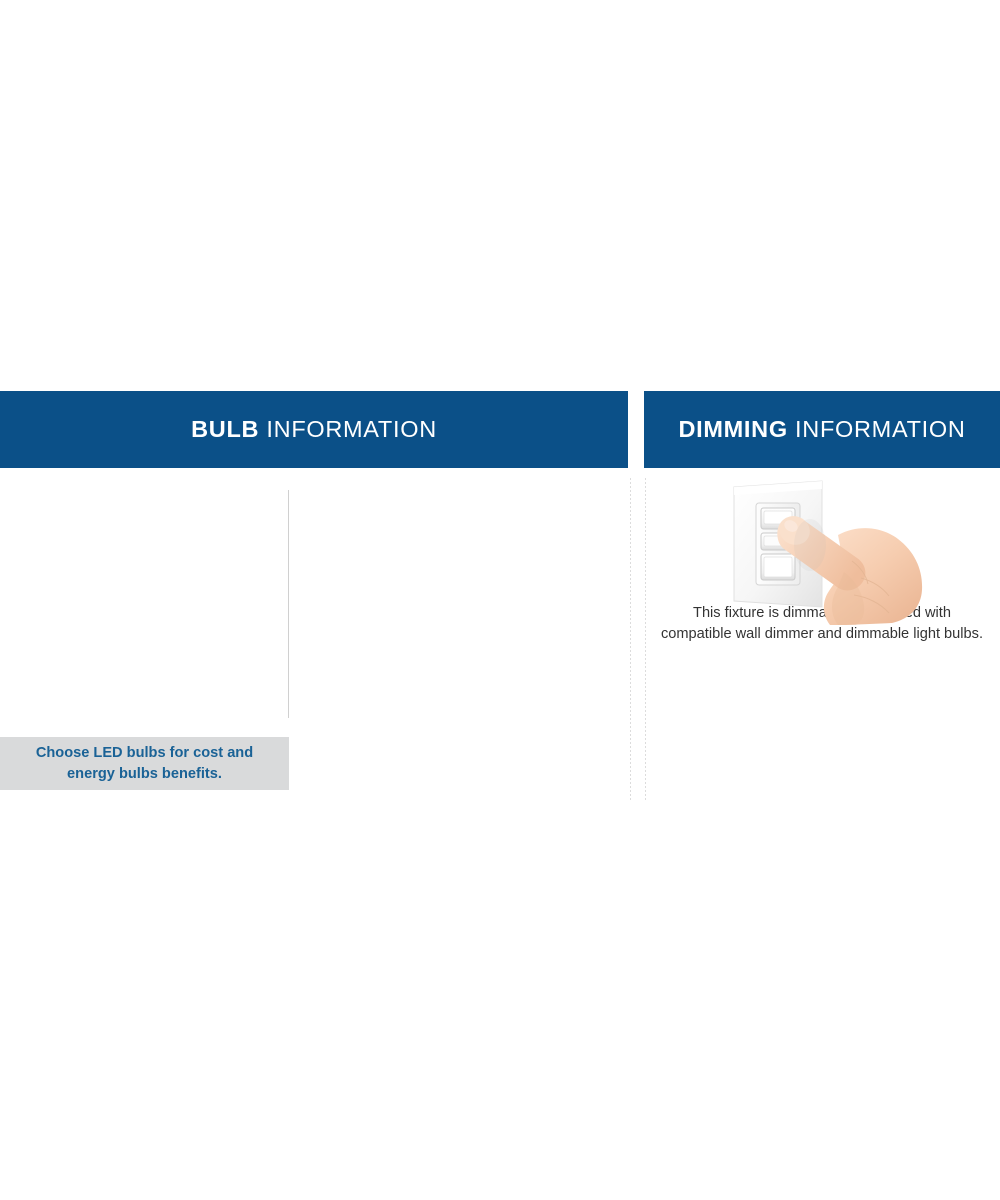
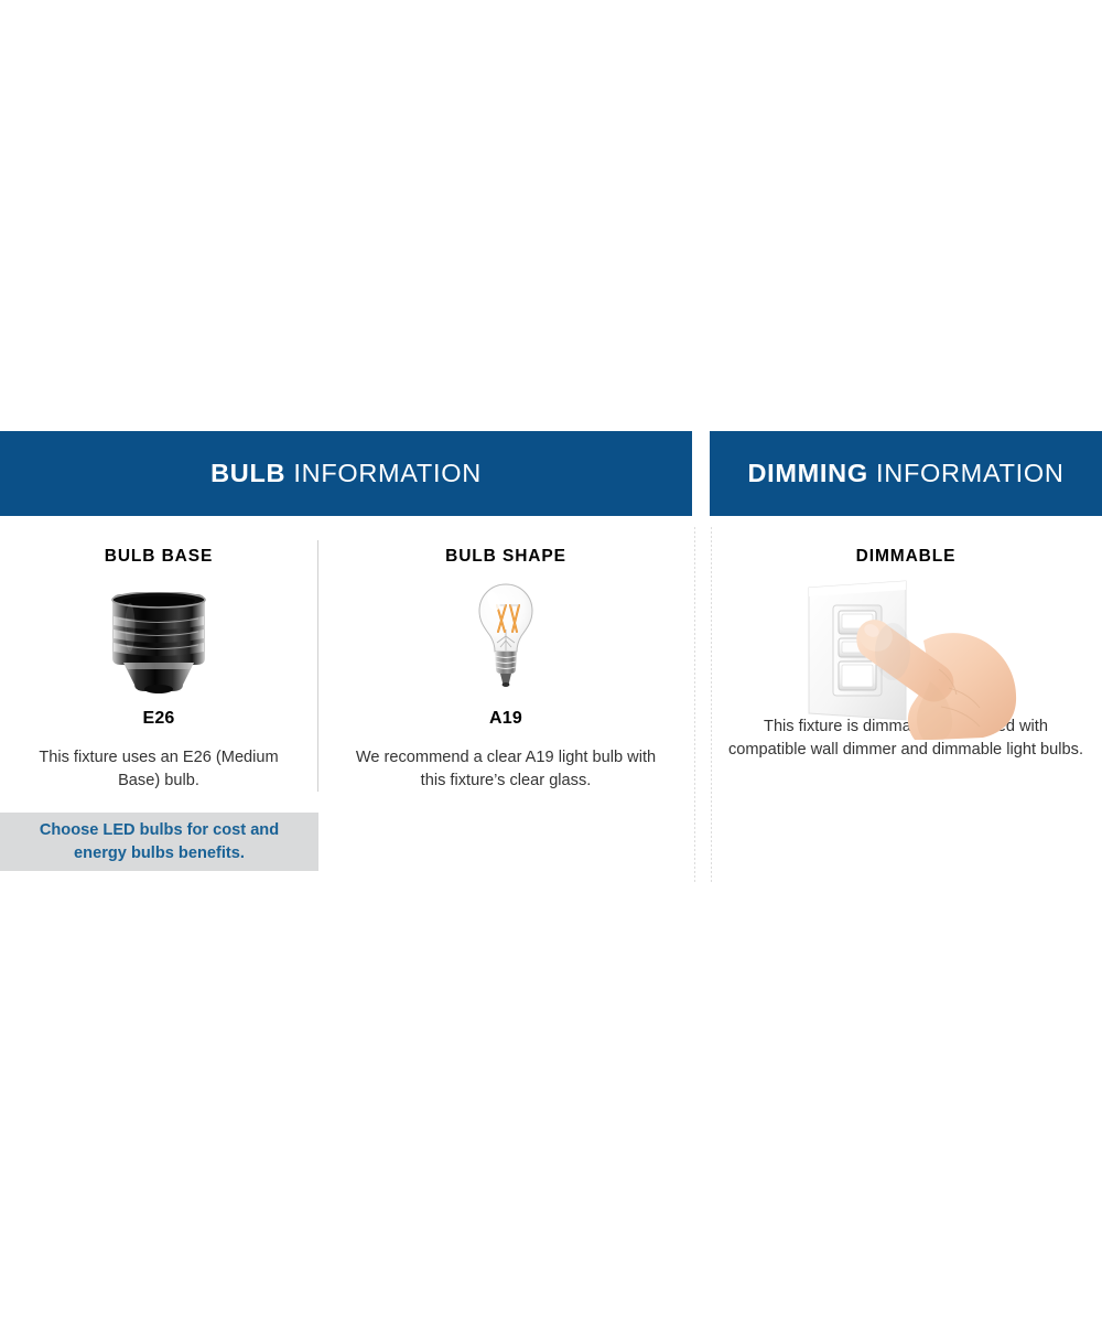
  BULB INFORMATION
  DIMMING INFORMATION
+ BULB BASE
+ E26
+ This fixture uses an E26 (Medium Base) bulb.
+ BULB SHAPE
+ A19
+ We recommend a clear A19 light bulb with this fixture’s clear glass.
+ DIMMABLE
  This fixture is dimmad with compatible wall dimmer and dimmable light bulbs.
  Choose LED bulbs for cost and energy bulbs benefits.
